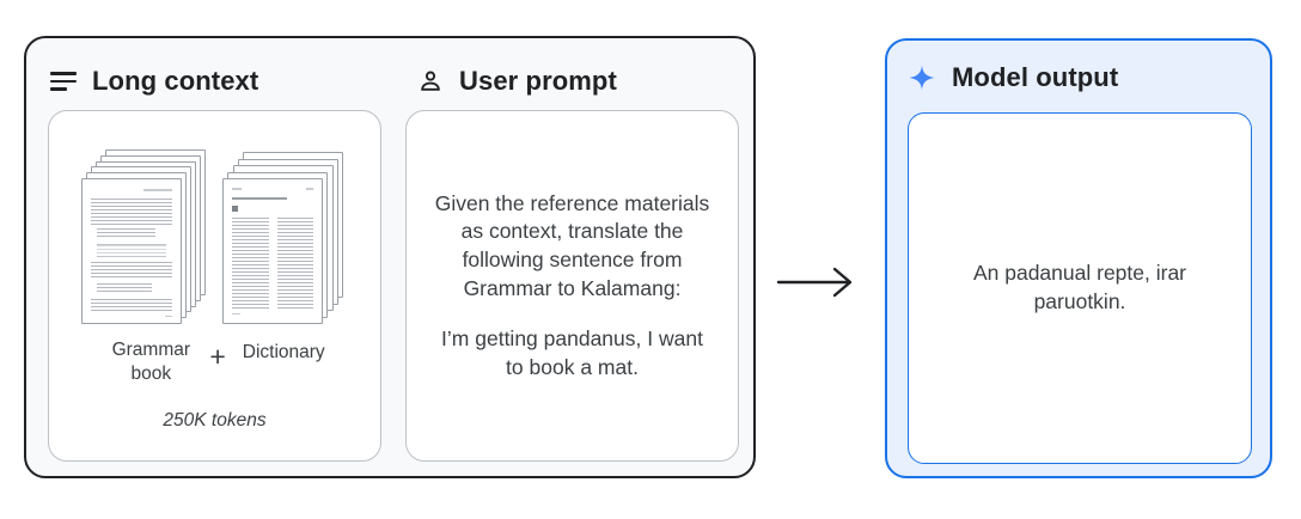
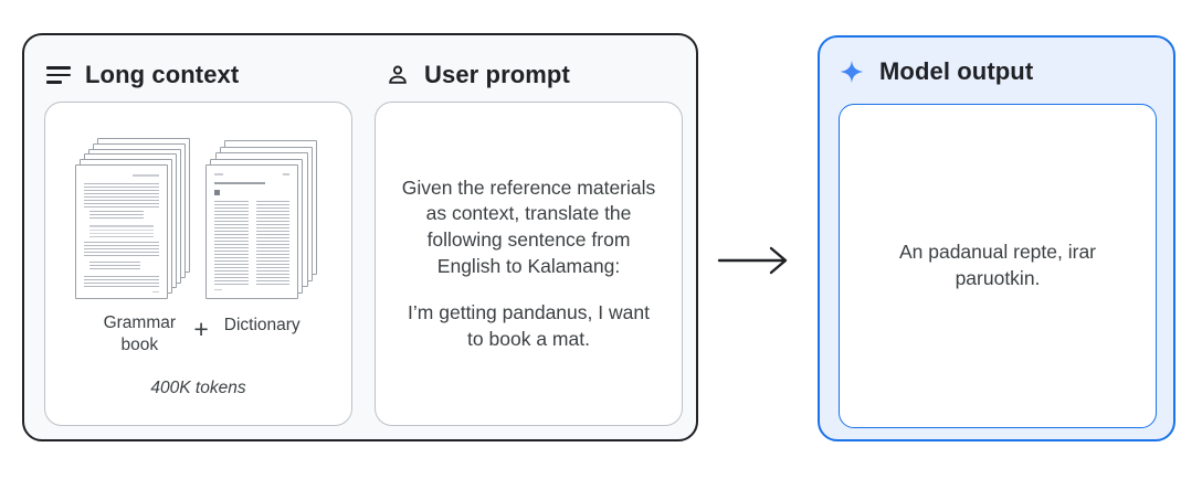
  Long context
  User prompt
  Grammar book
  +
  Dictionary
- 250K tokens
+ 400K tokens
- Given the reference materials as context, translate the following sentence from Grammar to Kalamang:
+ Given the reference materials as context, translate the following sentence from English to Kalamang:
  I’m getting pandanus, I want to book a mat.
  Model output
  An padanual repte, irar paruotkin.
